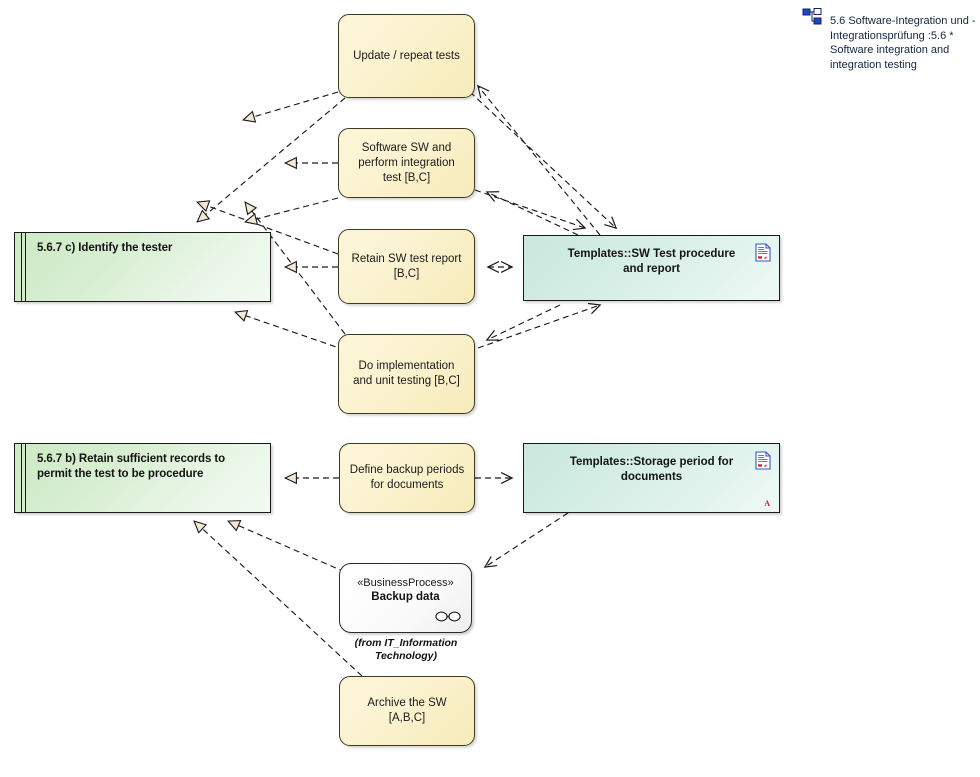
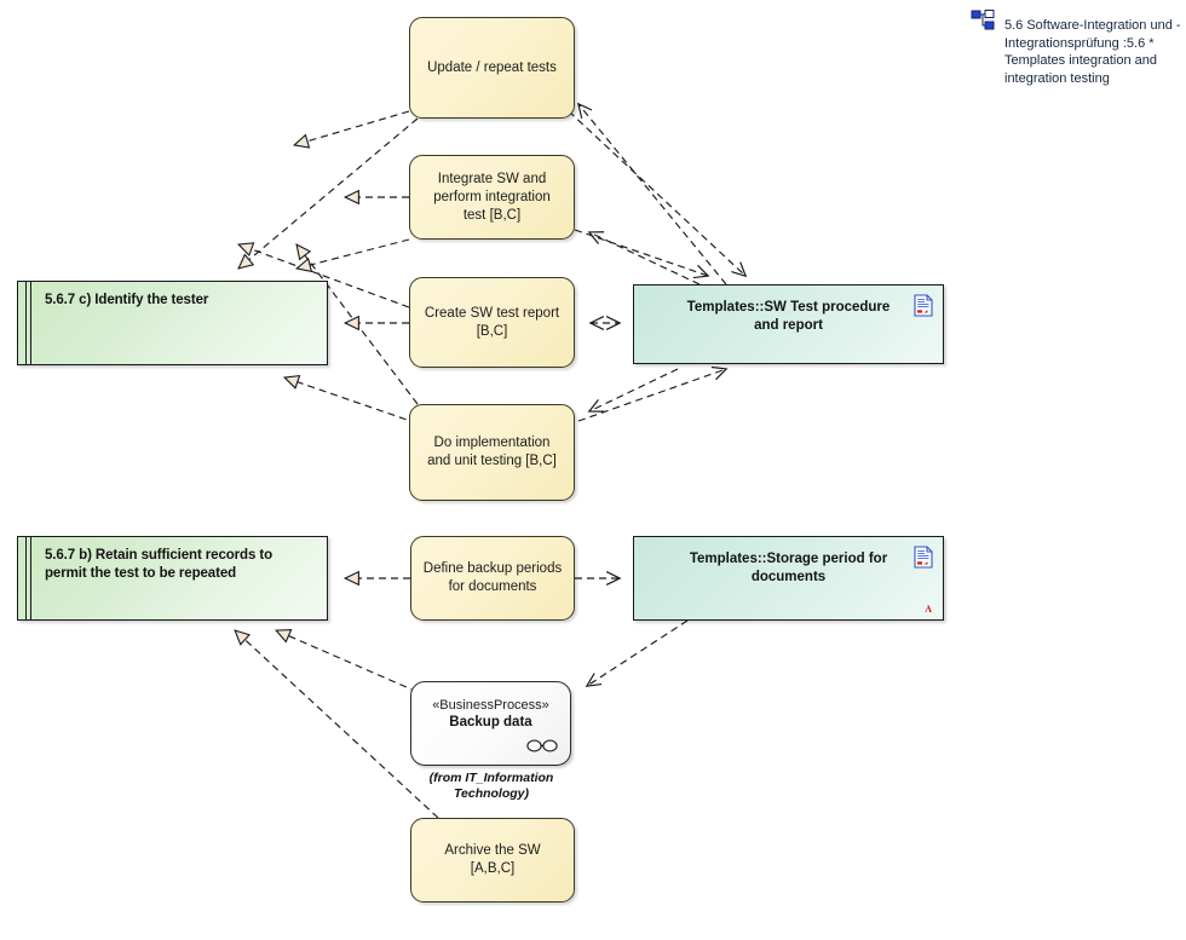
- 5.6 Software-Integration und -Integrationsprüfung :5.6 * Software integration and integration testing
+ 5.6 Software-Integration und -Integrationsprüfung :5.6 * Templates integration and integration testing
  5.6.7 c) Identify the tester
- 5.6.7 b) Retain sufficient records to permit the test to be procedure
+ 5.6.7 b) Retain sufficient records to permit the test to be repeated
  Update / repeat tests
- Software SW and perform integration test [B,C]
+ Integrate SW and perform integration test [B,C]
- Retain SW test report [B,C]
+ Create SW test report [B,C]
  Do implementation and unit testing [B,C]
  Define backup periods for documents
  Archive the SW [A,B,C]
  Templates::SW Test procedure and report
  Templates::Storage period for documents
  A
  «BusinessProcess»
  Backup data
  (from IT_Information Technology)
